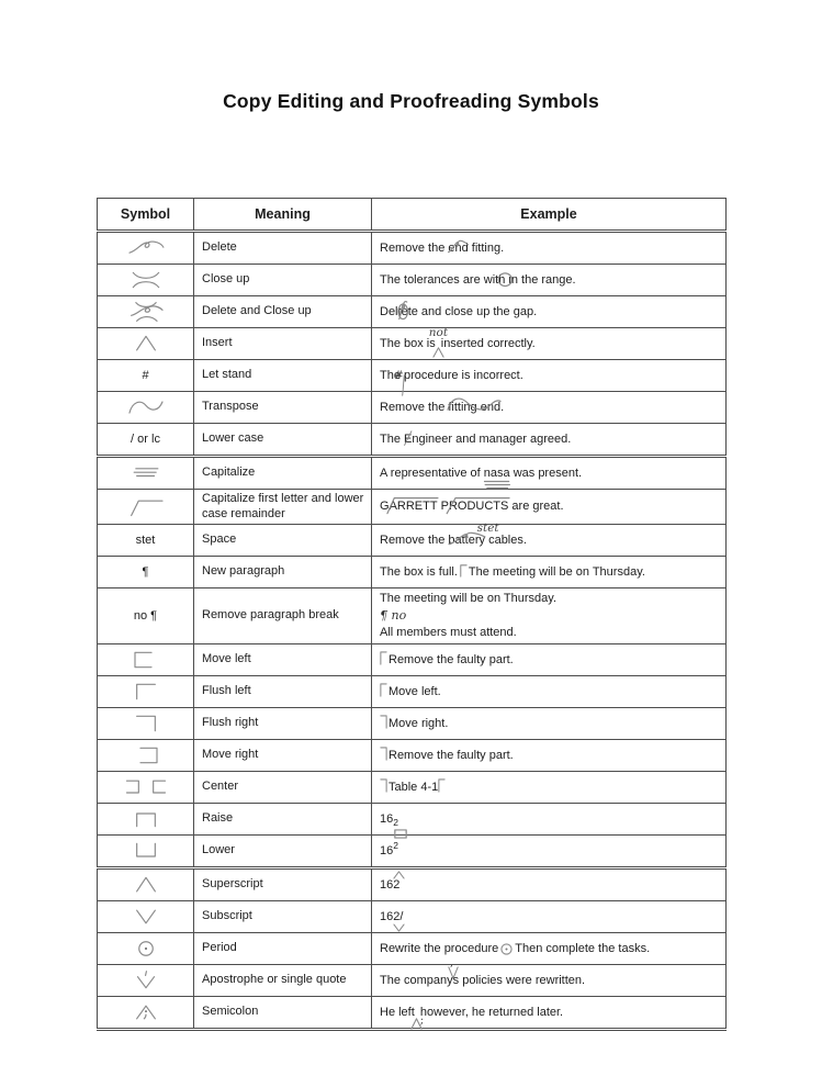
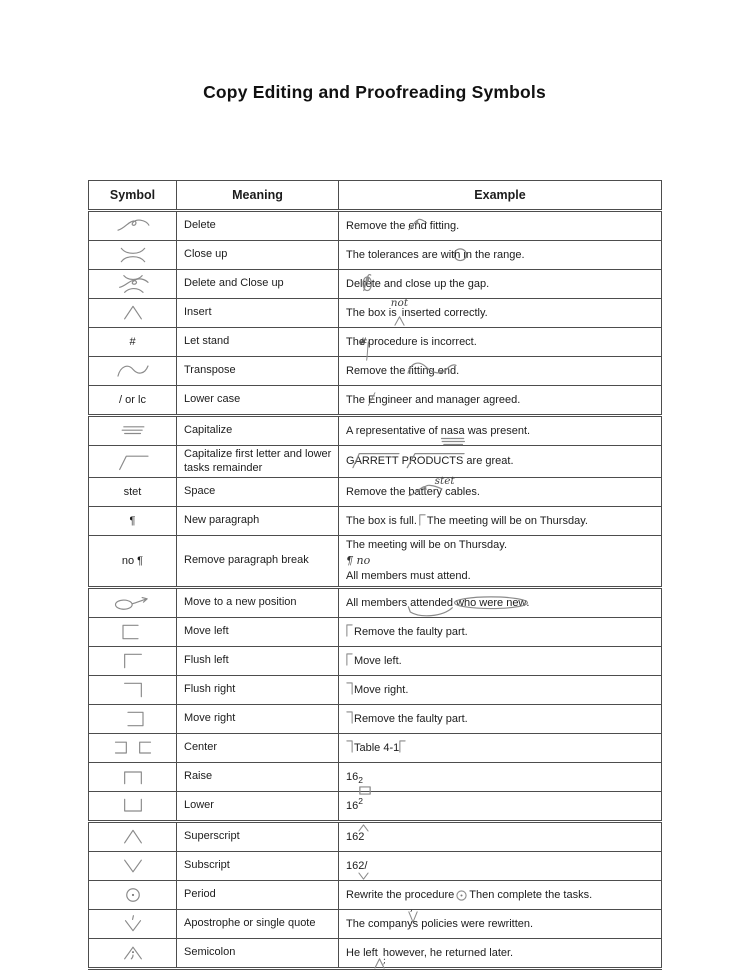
  Copy Editing and Proofreading Symbols
  Symbol	Meaning	Example
  	Delete	Remove the end fitting.
  	Close up	The tolerances are with in the range.
  	Delete and Close up	Deltete and close up the gap.
  	Insert	The box is notinserted correctly.
  #	Let stand	The#procedure is incorrect.
  	Transpose	Remove the fittin end.
  / or lc	Lower case	The ngineer and manager agreed.
  	Capitalize	A representative of nasa was present.
- 	Capitalize first letter and lower case remainder	GARRETT PRODUCTS are great.
+ 	Capitalize first letter and lower tasks remainder	GARRETT PRODUCTS are great.
  stet	Space	Remove the batterystet cables.
  ¶	New paragraph	The box is full. The meeting will be on Thursday.
  no ¶	Remove paragraph break	The meeting will be on Thursday.¶ noAll members must attend.
+ 	Move to a new position	All members attended who were new.
  	Move left	Remove the faulty part.
  	Flush left	Move left.
  	Flush right	Move right.
  	Move right	Remove the faulty part.
  	Center	Table 4-1
  	Raise	162
  	Lower	162
  	Superscript	162
  	Subscript	162/
  	Period	Rewrite the procedure Then complete the tasks.
  	Apostrophe or single quote	The company’s policies were rewritten.
  	Semicolon	He left; however, he returned later.
